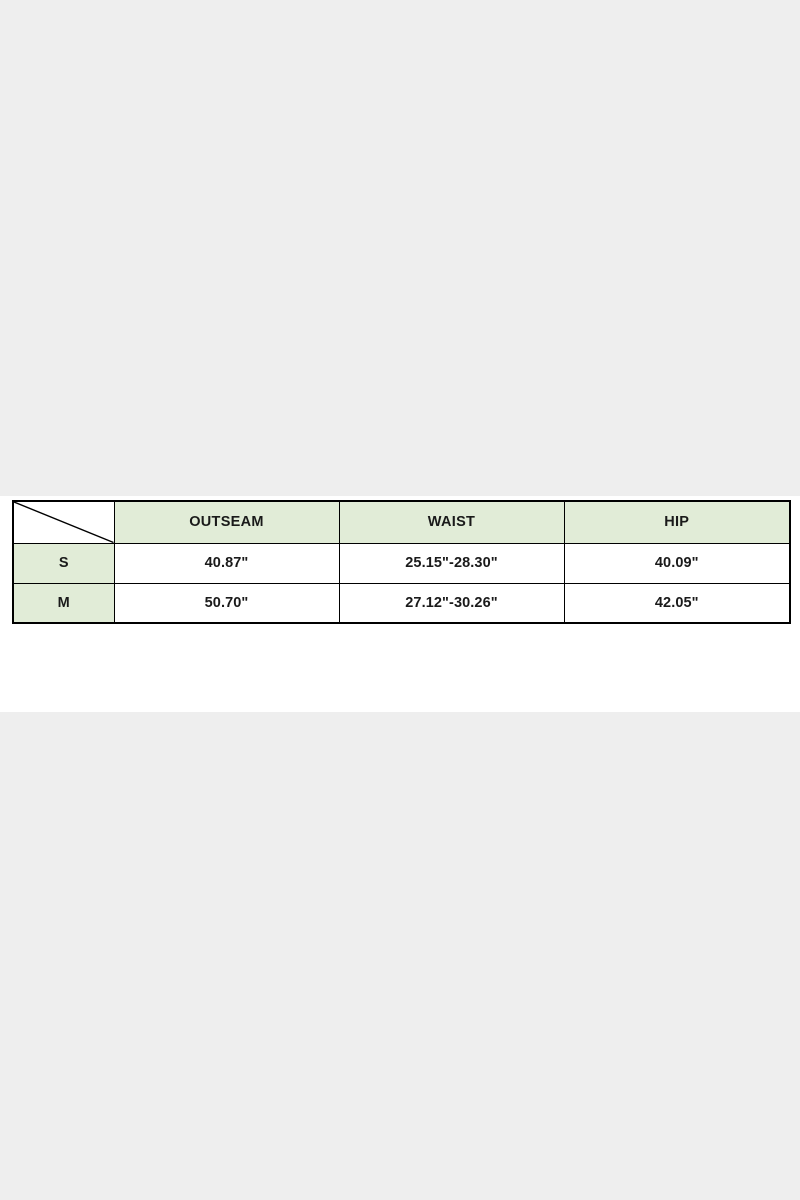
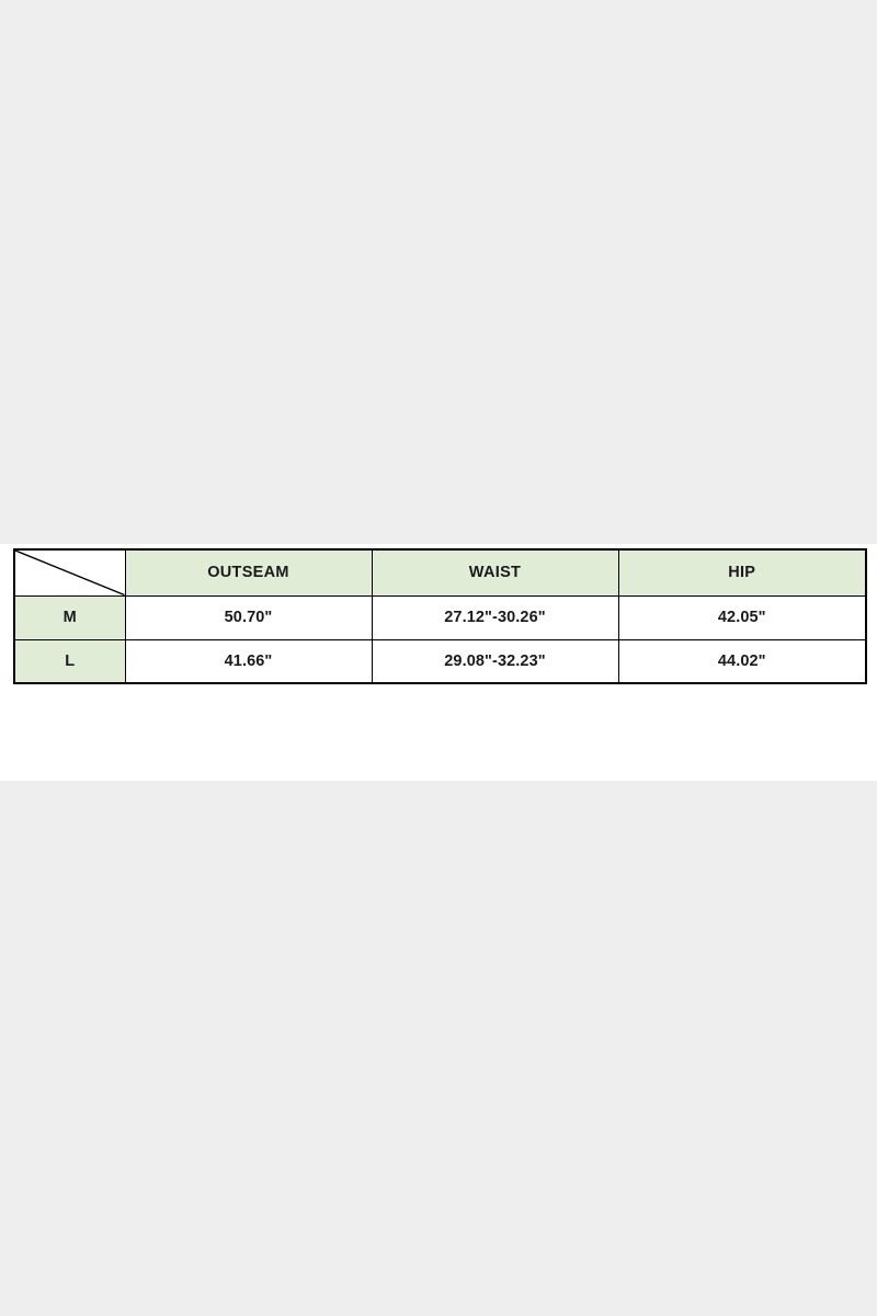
  	OUTSEAM	WAIST	HIP
- S	40.87"	25.15"-28.30"	40.09"
  M	50.70"	27.12"-30.26"	42.05"
+ L	41.66"	29.08"-32.23"	44.02"
